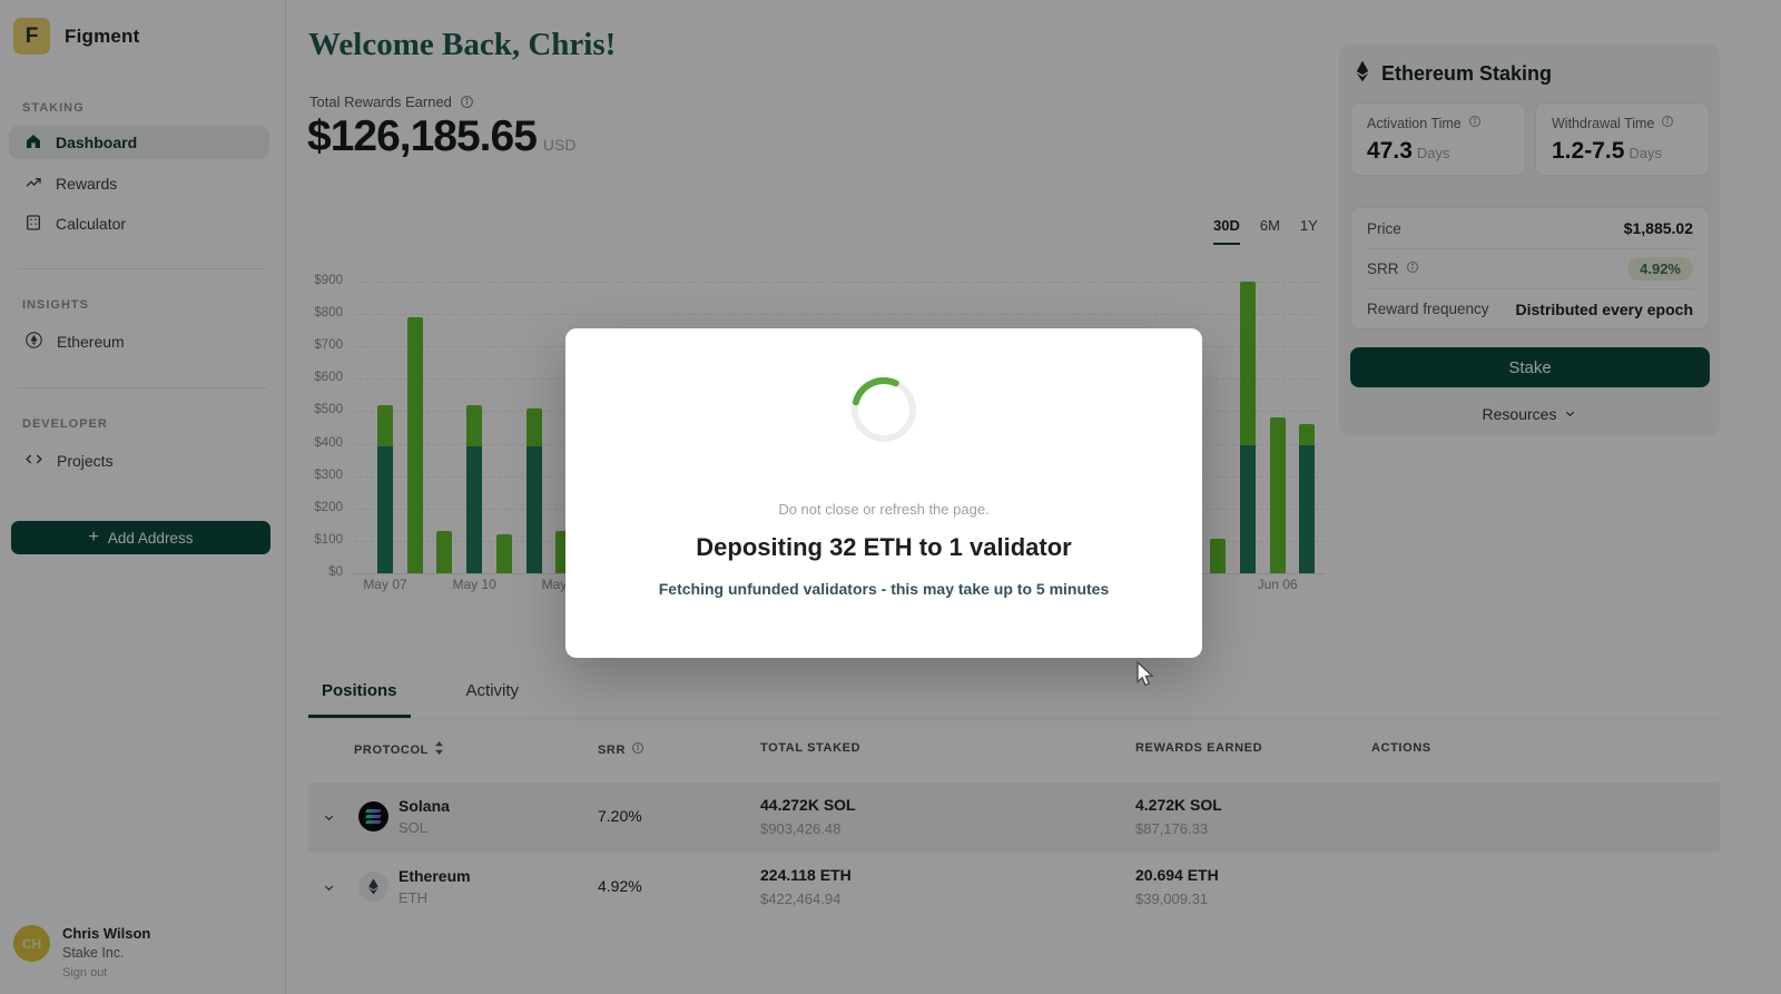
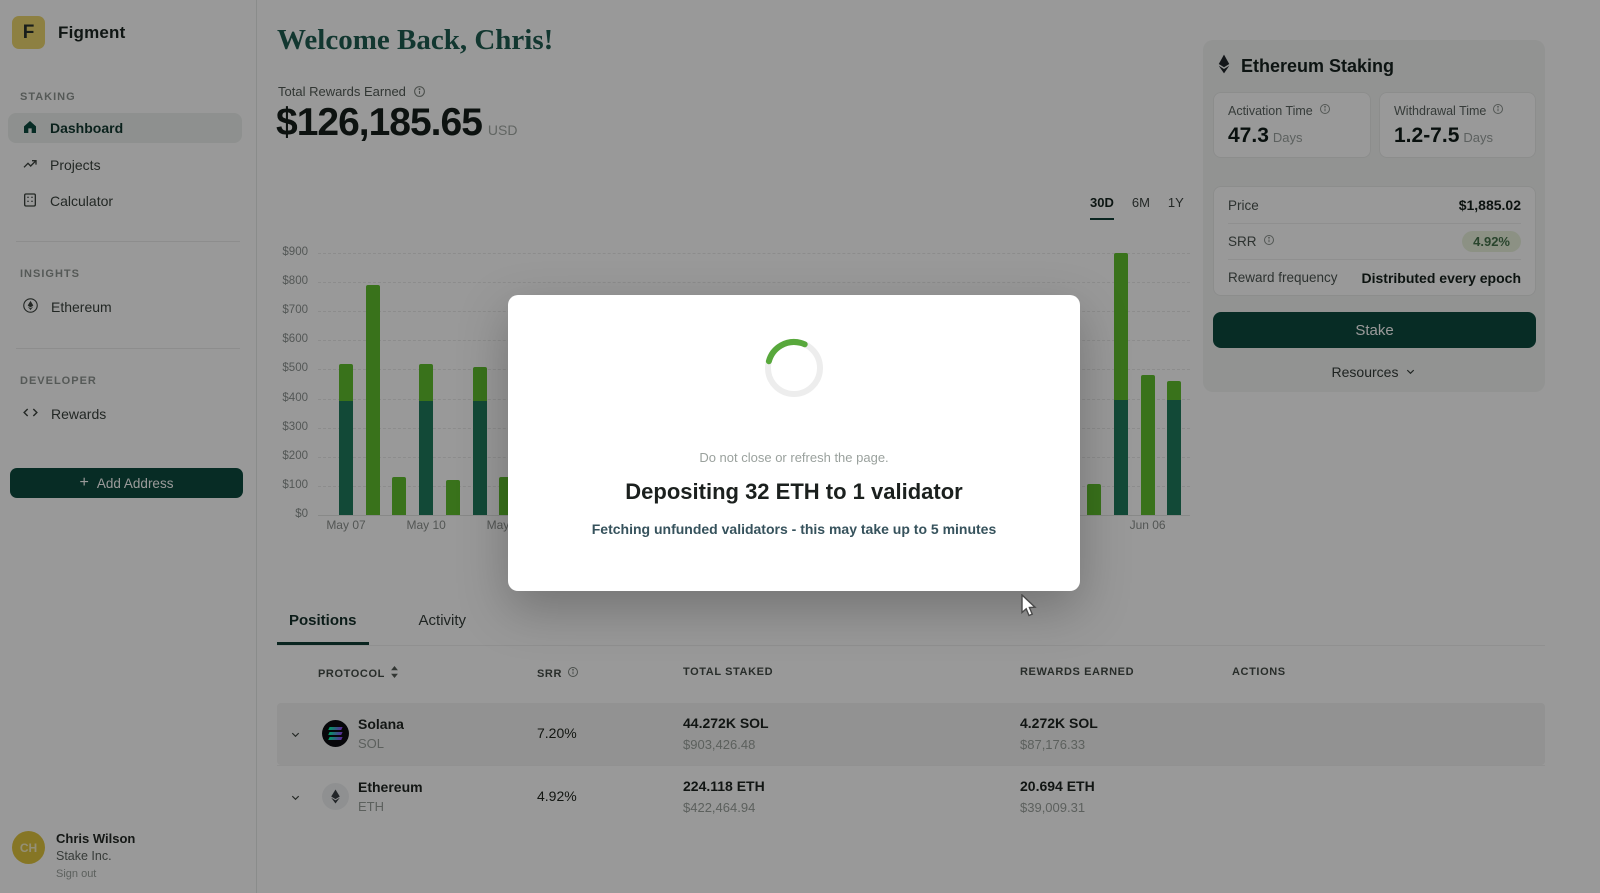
  F
  Figment
  STAKING
  Dashboard
- Rewards
+ Projects
  Calculator
  INSIGHTS
  Ethereum
  DEVELOPER
- Projects
+ Rewards
  +
  Add Address
  CH
  Chris Wilson
  Stake Inc.
  Sign out
  Welcome Back, Chris!
  Total Rewards Earned
  $126,185.65 USD
  30D
  6M
  1Y
  $0
  $100
  $200
  $300
  $400
  $500
  $600
  $700
  $800
  $900
  May 07
  May 10
  Jun 06
  Positions
  Activity
  PROTOCOL
  SRR
  TOTAL STAKED
  REWARDS EARNED
  ACTIONS
  Solana
  SOL
  7.20%
  44.272K SOL
  $903,426.48
  4.272K SOL
  $87,176.33
  Ethereum
  ETH
  4.92%
  224.118 ETH
  $422,464.94
  20.694 ETH
  $39,009.31
  Ethereum Staking
  Activation Time
  47.3 Days
  Withdrawal Time
  1.2-7.5 Days
  Price
  $1,885.02
  SRR
  4.92%
  Reward frequency
  Distributed every epoch
  Stake
  Resources
  Do not close or refresh the page.
  Depositing 32 ETH to 1 validator
  Fetching unfunded validators - this may take up to 5 minutes
